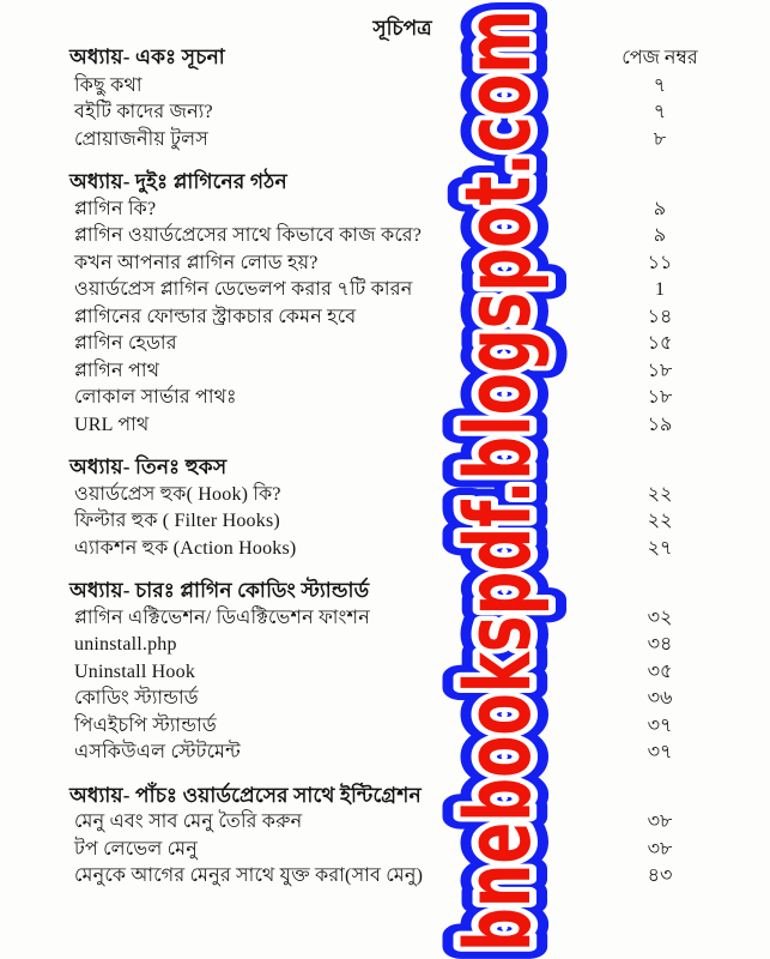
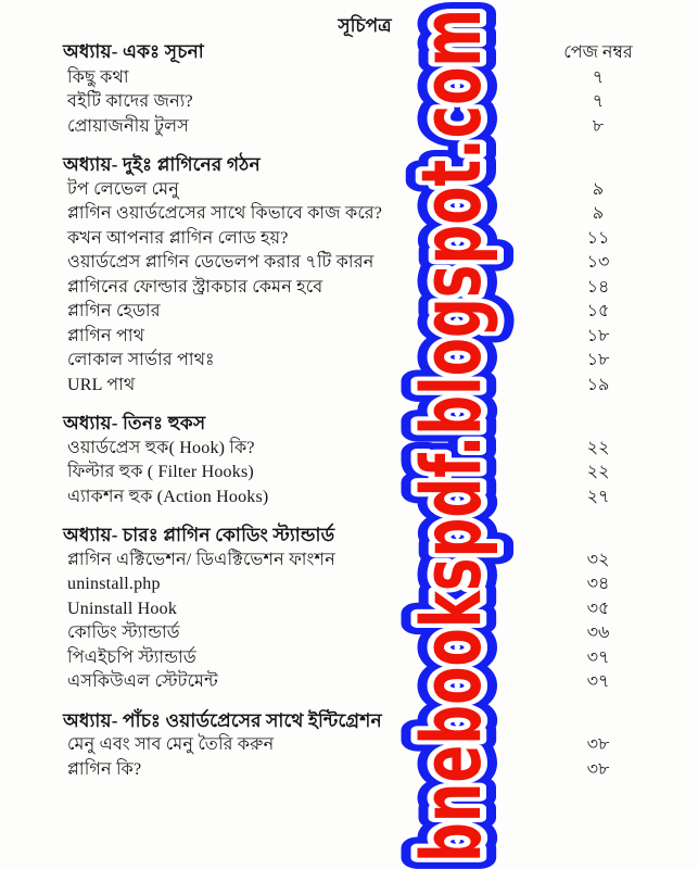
  সূচিপত্র
  অধ্যায়- একঃ সূচনা
  পেজ নম্বর
  কিছু কথা
  ৭
  বইটি কাদের জন্য?
  ৭
  প্রোয়াজনীয় টুলস
  ৮
  অধ্যায়- দুইঃ প্লাগিনের গঠন
- প্লাগিন কি?
+ টপ লেভেল মেনু
  ৯
  প্লাগিন ওয়ার্ডপ্রেসের সাথে কিভাবে কাজ করে?
  ৯
  কখন আপনার প্লাগিন লোড হয়?
  ১১
  ওয়ার্ডপ্রেস প্লাগিন ডেভেলপ করার ৭টি কারন
- 1
+ ১৩
  প্লাগিনের ফোল্ডার স্ট্রাকচার কেমন হবে
  ১৪
  প্লাগিন হেডার
  ১৫
  প্লাগিন পাথ
  ১৮
  লোকাল সার্ভার পাথঃ
  ১৮
  URL পাথ
  ১৯
  অধ্যায়- তিনঃ হুকস
  ওয়ার্ডপ্রেস হুক( Hook) কি?
  ২২
  ফিল্টার হুক ( Filter Hooks)
  ২২
  এ্যাকশন হুক (Action Hooks)
  ২৭
  অধ্যায়- চারঃ প্লাগিন কোডিং স্ট্যান্ডার্ড
  প্লাগিন এক্টিভেশন/ ডিএক্টিভেশন ফাংশন
  ৩২
  uninstall.php
  ৩৪
  Uninstall Hook
  ৩৫
  কোডিং স্ট্যান্ডার্ড
  ৩৬
  পিএইচপি স্ট্যান্ডার্ড
  ৩৭
  এসকিউএল স্টেটমেন্ট
  ৩৭
  অধ্যায়- পাঁচঃ ওয়ার্ডপ্রেসের সাথে ইন্টিগ্রেশন
  মেনু এবং সাব মেনু তৈরি করুন
  ৩৮
- টপ লেভেল মেনু
+ প্লাগিন কি?
  ৩৮
- মেনুকে আগের মেনুর সাথে যুক্ত করা(সাব মেনু)
- ৪৩
